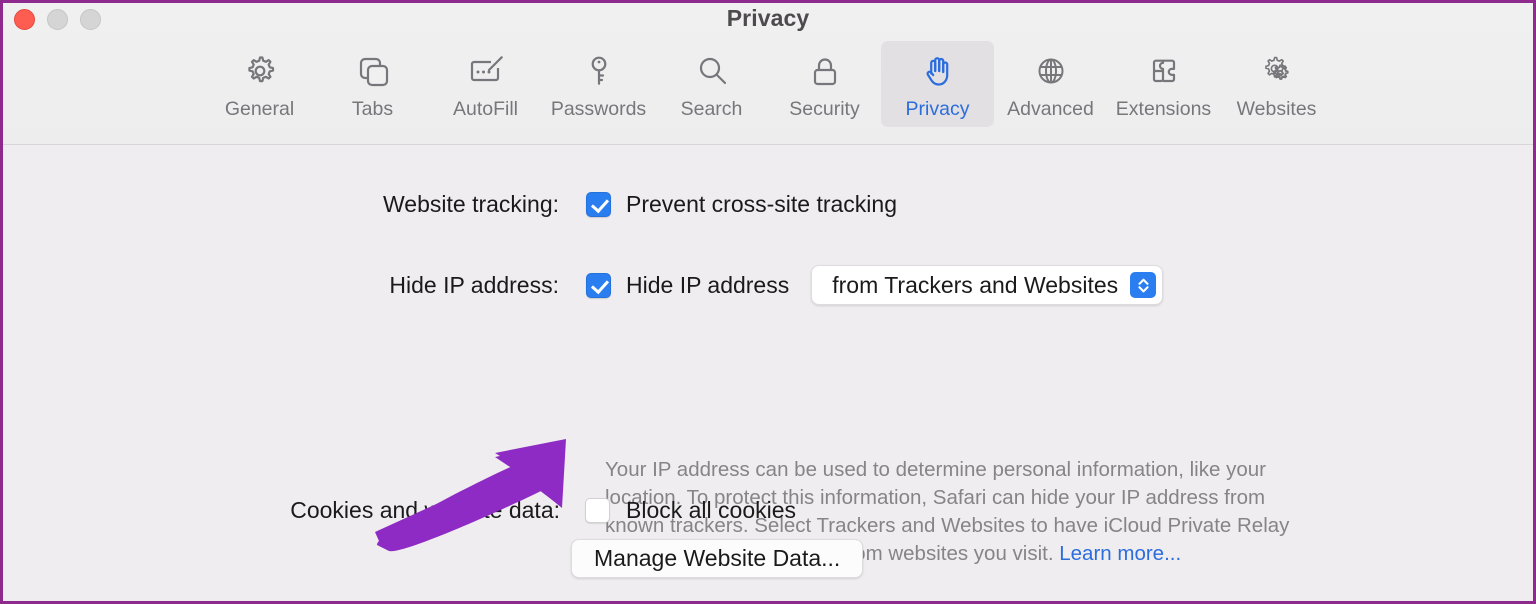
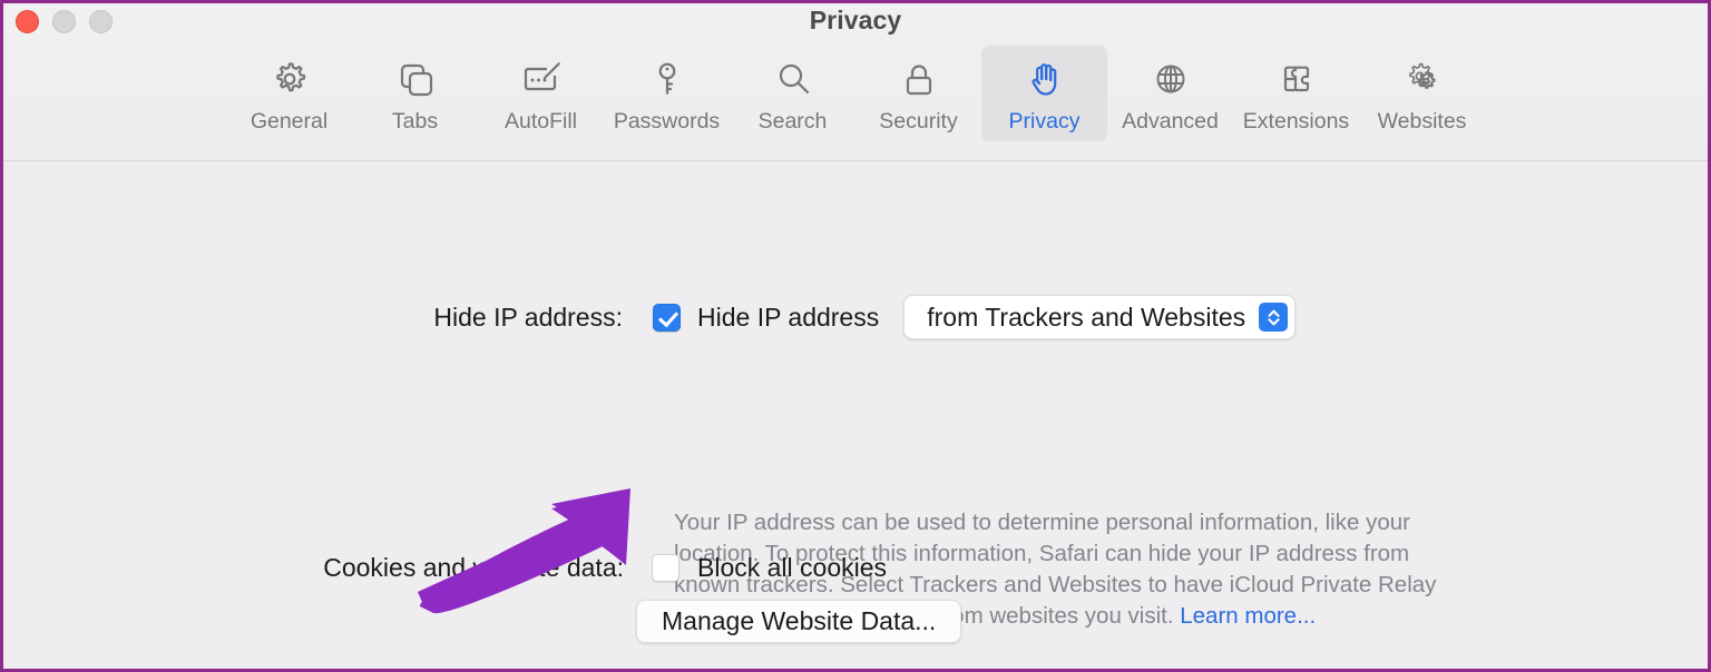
  Privacy
  General
  Tabs
  AutoFill
  Passwords
  Search
  Security
  Privacy
  Advanced
  Extensions
  Websites
- Website tracking:
- Prevent cross-site tracking
  Hide IP address:
  Hide IP address
  from Trackers and Websites
  Your IP address can be used to determine personal information, like your location. To protect this information, Safari can hide your IP address from known trackers. Select Trackers and Websites to have iCloud Private Relay m websites you visit. Learn more...
  Block all cookies
  Manage Website Data...
